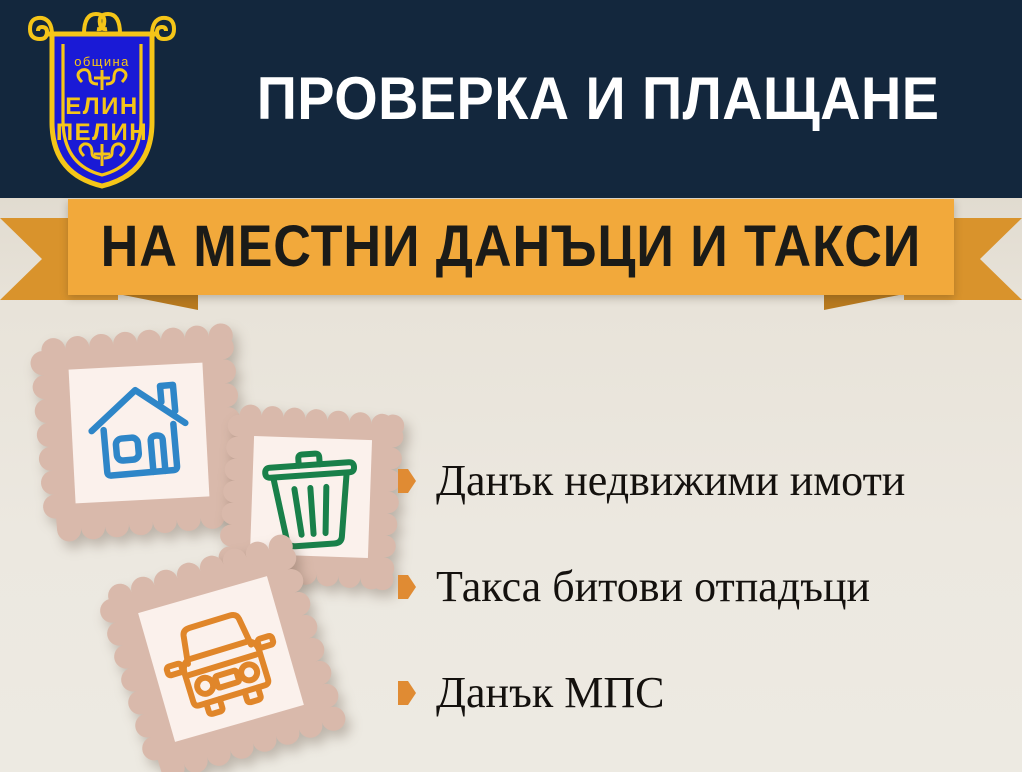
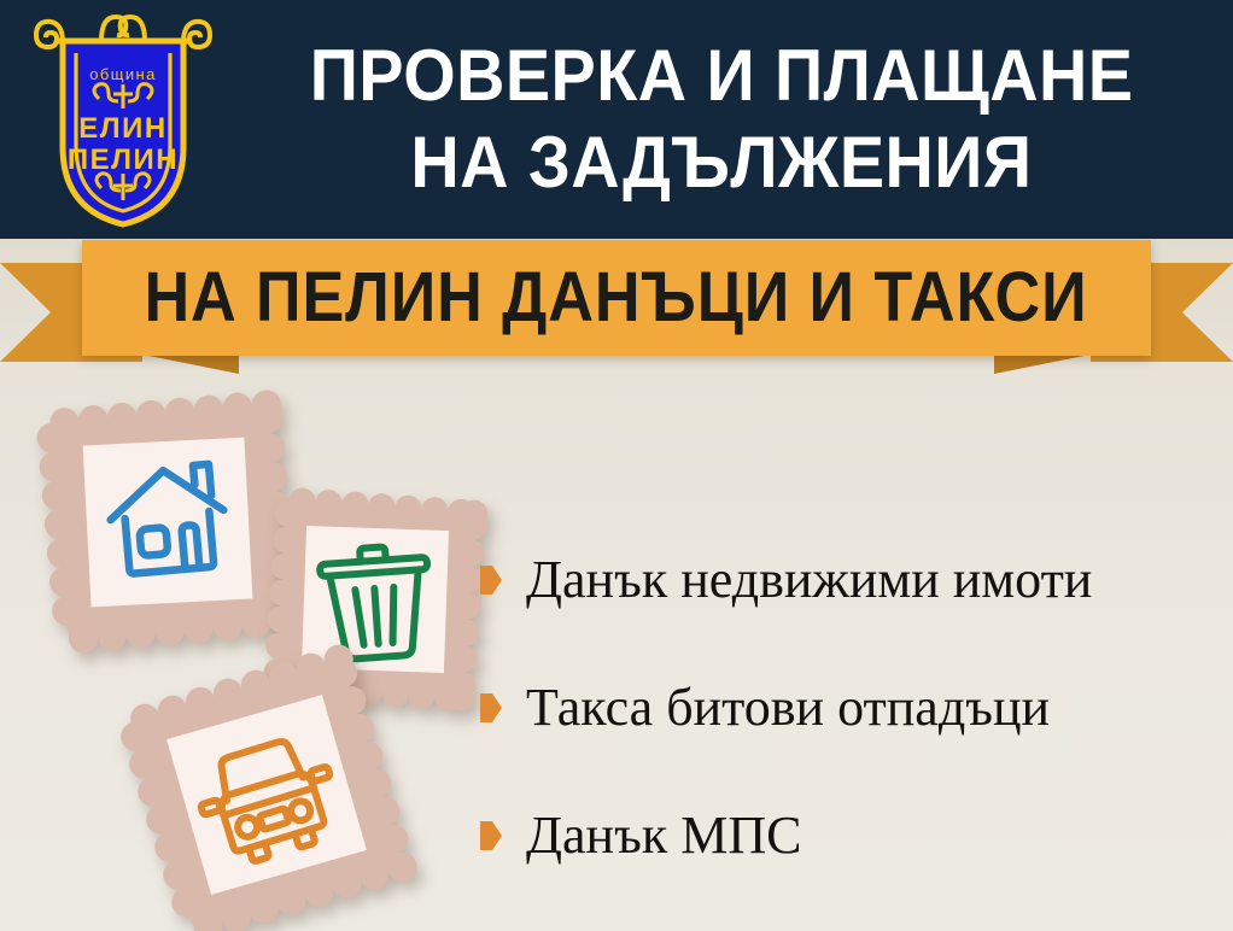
  община
  ЕЛИН
  ПЕЛИН
  ПРОВЕРКА И ПЛАЩАНЕ
+ НА ЗАДЪЛЖЕНИЯ
- НА МЕСТНИ ДАНЪЦИ И ТАКСИ
+ НА ПЕЛИН ДАНЪЦИ И ТАКСИ
  Данък недвижими имоти
  Такса битови отпадъци
  Данък МПС
